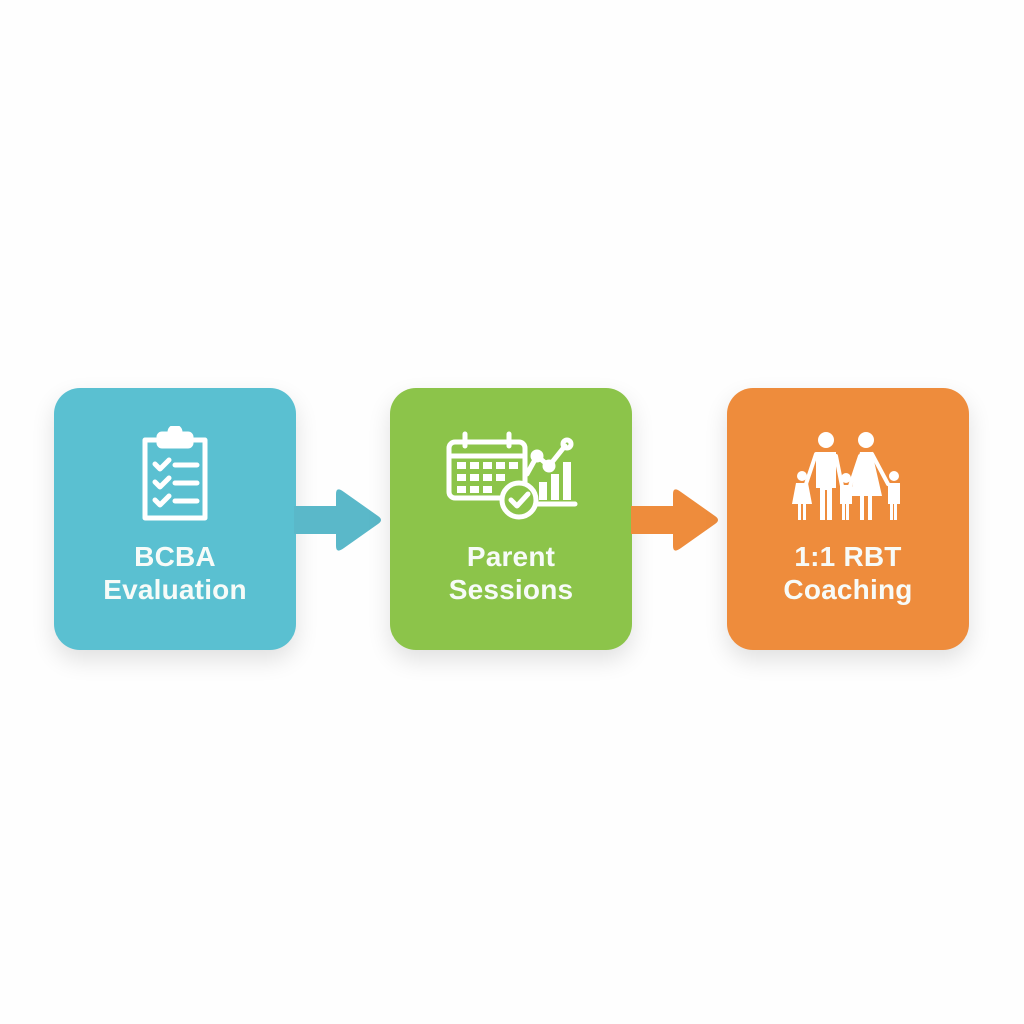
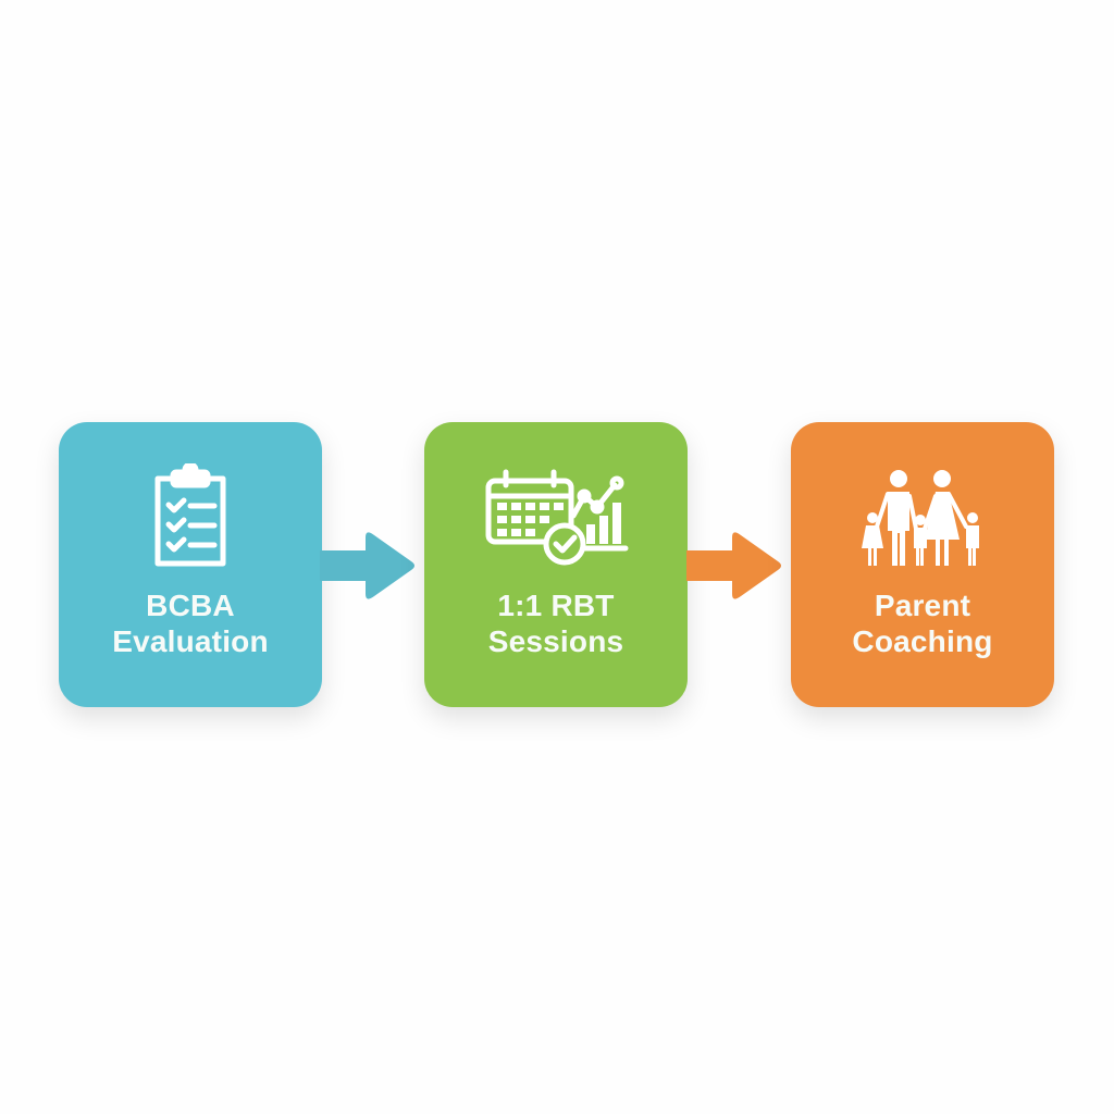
  BCBA
  Evaluation
- Parent
+ 1:1 RBT
  Sessions
- 1:1 RBT
+ Parent
  Coaching
